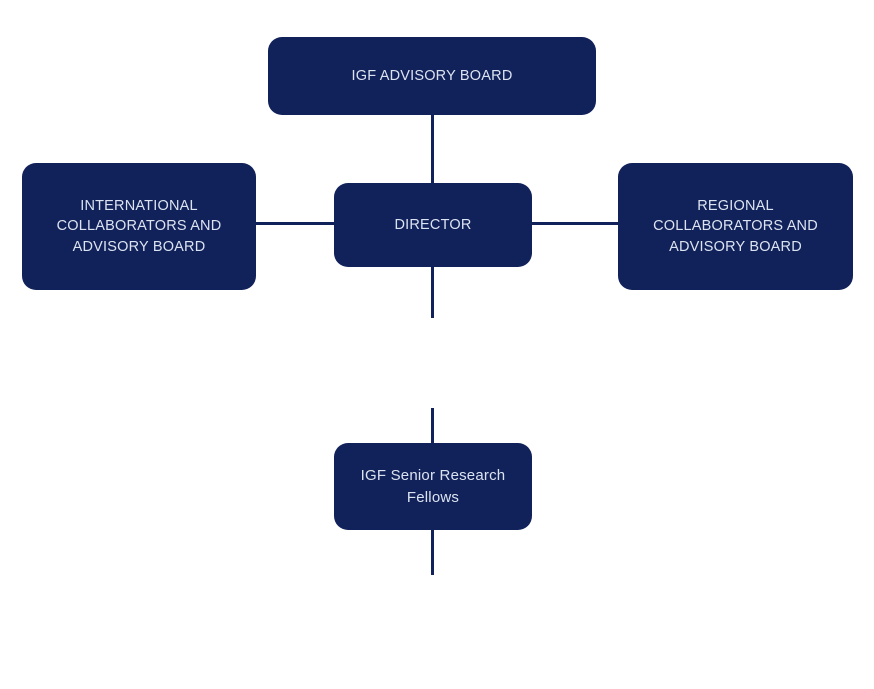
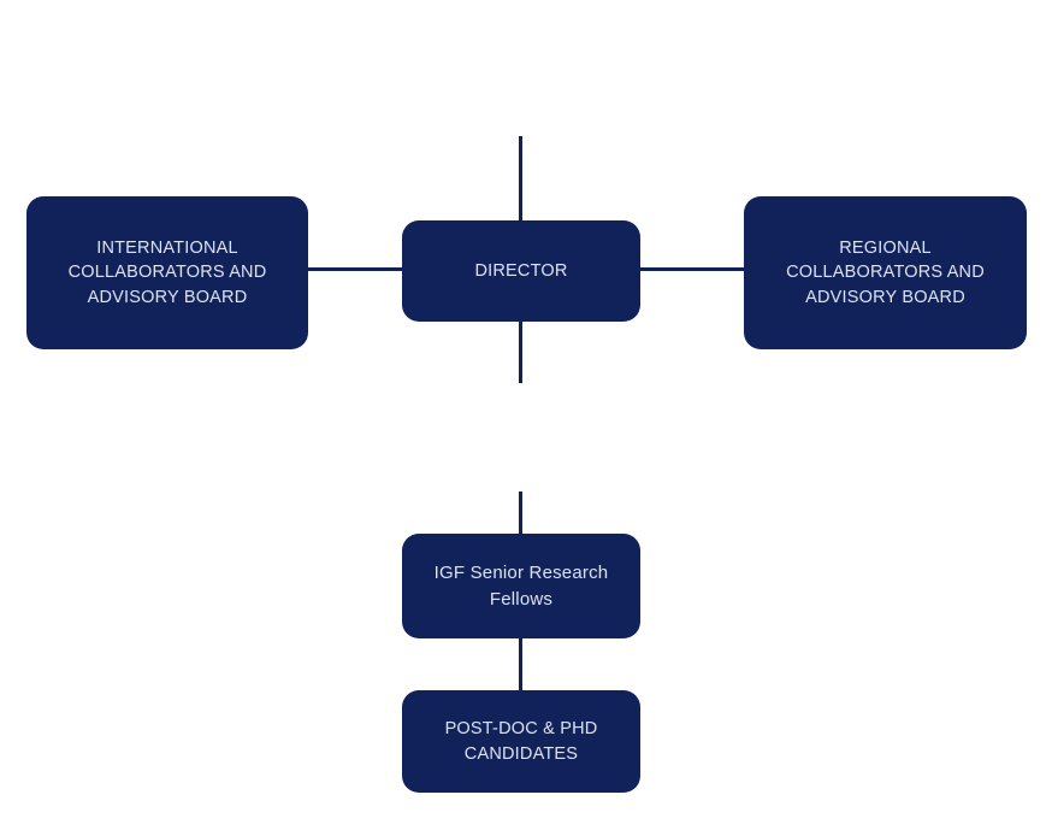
- IGF ADVISORY BOARD
  INTERNATIONAL
  COLLABORATORS AND
  ADVISORY BOARD
  DIRECTOR
  REGIONAL
  COLLABORATORS AND
  ADVISORY BOARD
  IGF Senior Research
  Fellows
+ POST-DOC & PHD
+ CANDIDATES
